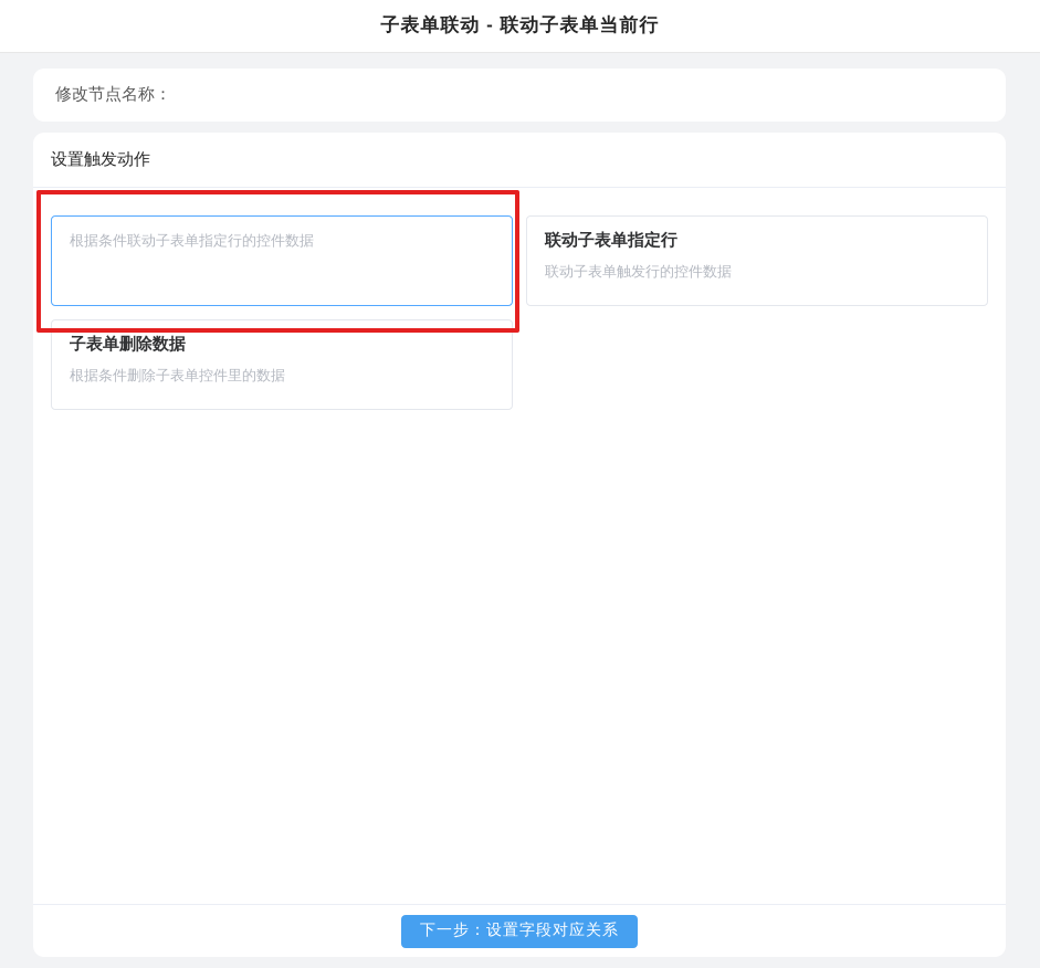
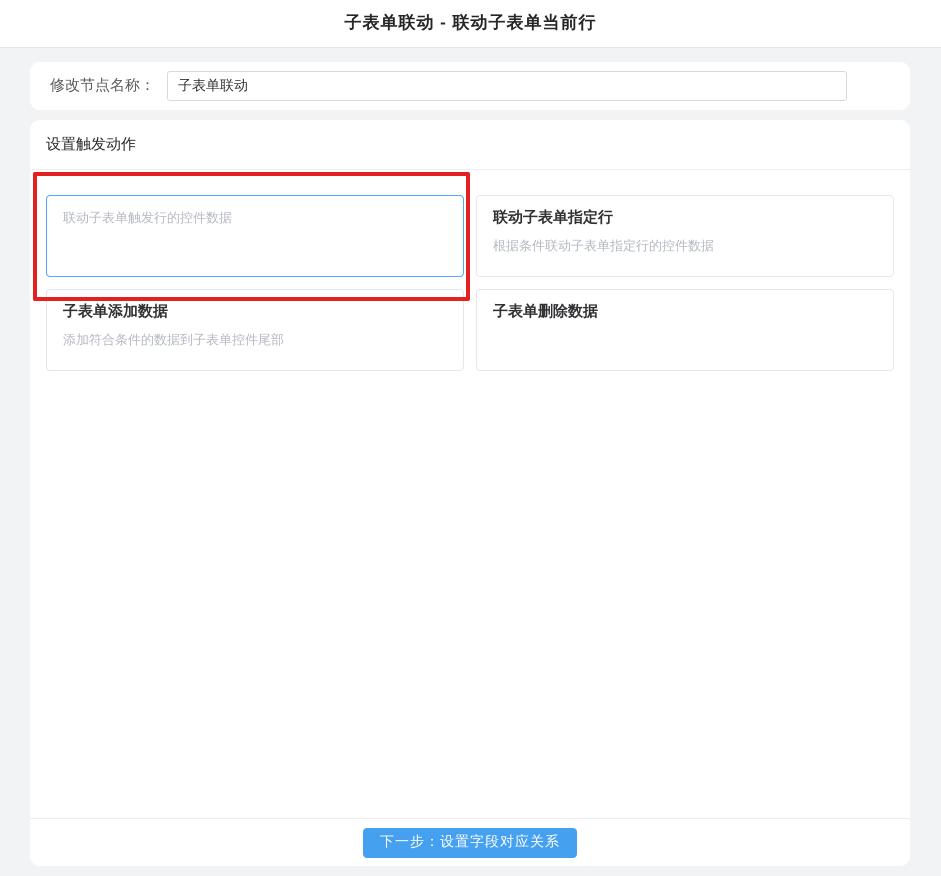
  子表单联动 - 联动子表单当前行
  修改节点名称：
+ 子表单联动
  设置触发动作
- 根据条件联动子表单指定行的控件数据
+ 联动子表单触发行的控件数据
  联动子表单指定行
- 联动子表单触发行的控件数据
+ 根据条件联动子表单指定行的控件数据
+ 子表单添加数据
+ 添加符合条件的数据到子表单控件尾部
  子表单删除数据
- 根据条件删除子表单控件里的数据
  下一步：设置字段对应关系
